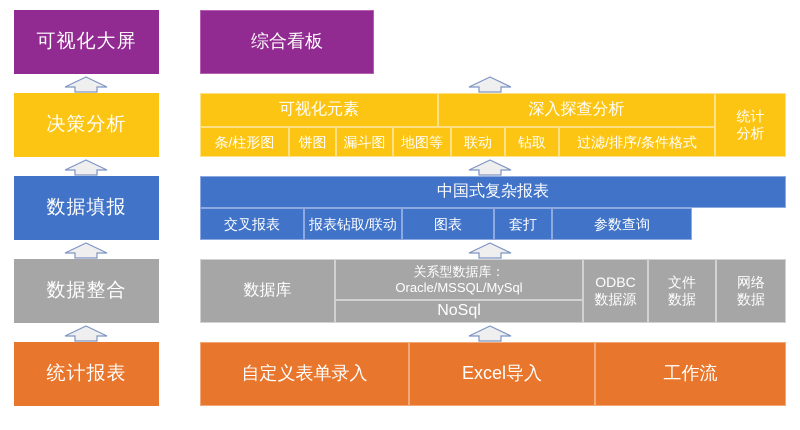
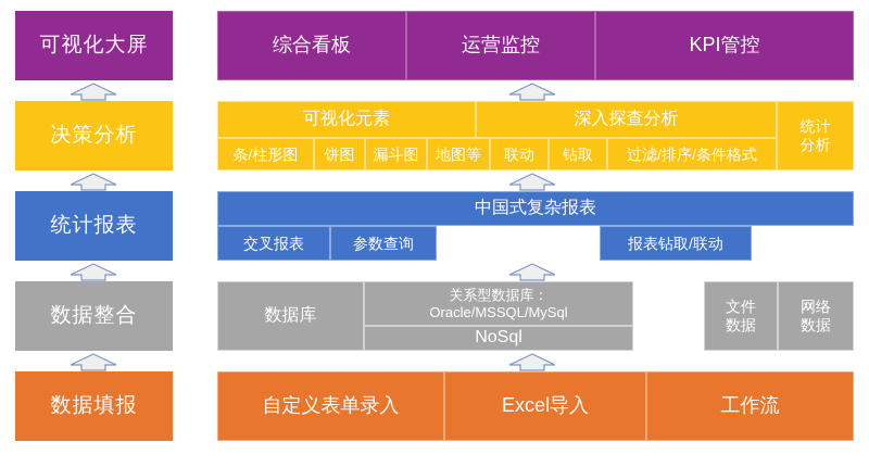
  可视化大屏
  决策分析
- 数据填报
+ 统计报表
  数据整合
- 统计报表
+ 数据填报
  综合看板
+ 运营监控
+ KPI管控
  可视化元素
  深入探查分析
  统计
  分析
  条/柱形图
  饼图
  漏斗图
  地图等
  联动
  钻取
  过滤/排序/条件格式
  中国式复杂报表
  交叉报表
- 报表钻取/联动
+ 参数查询
- 图表
- 套打
- 参数查询
+ 报表钻取/联动
  数据库
  关系型数据库：
  Oracle/MSSQL/MySql
  NoSql
- ODBC
- 数据源
  文件
  数据
  网络
  数据
  自定义表单录入
  Excel导入
  工作流
